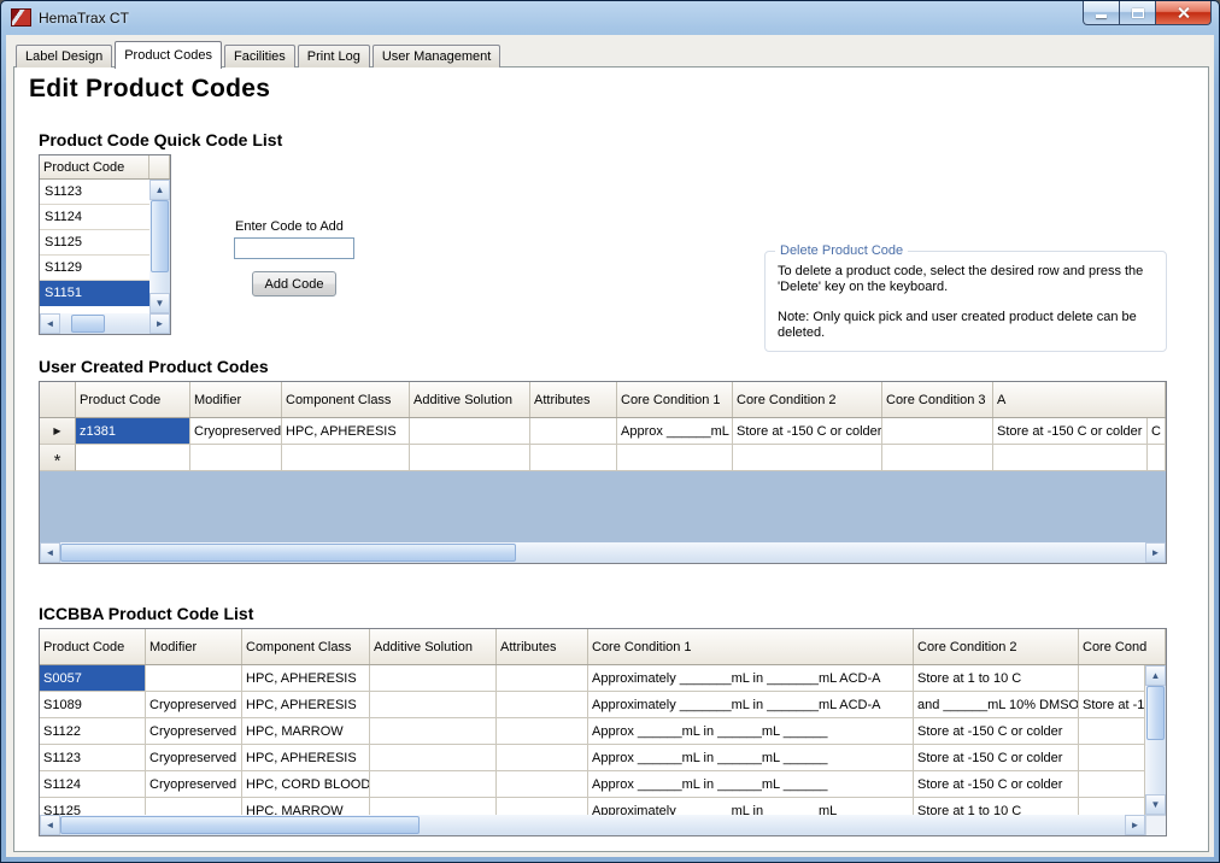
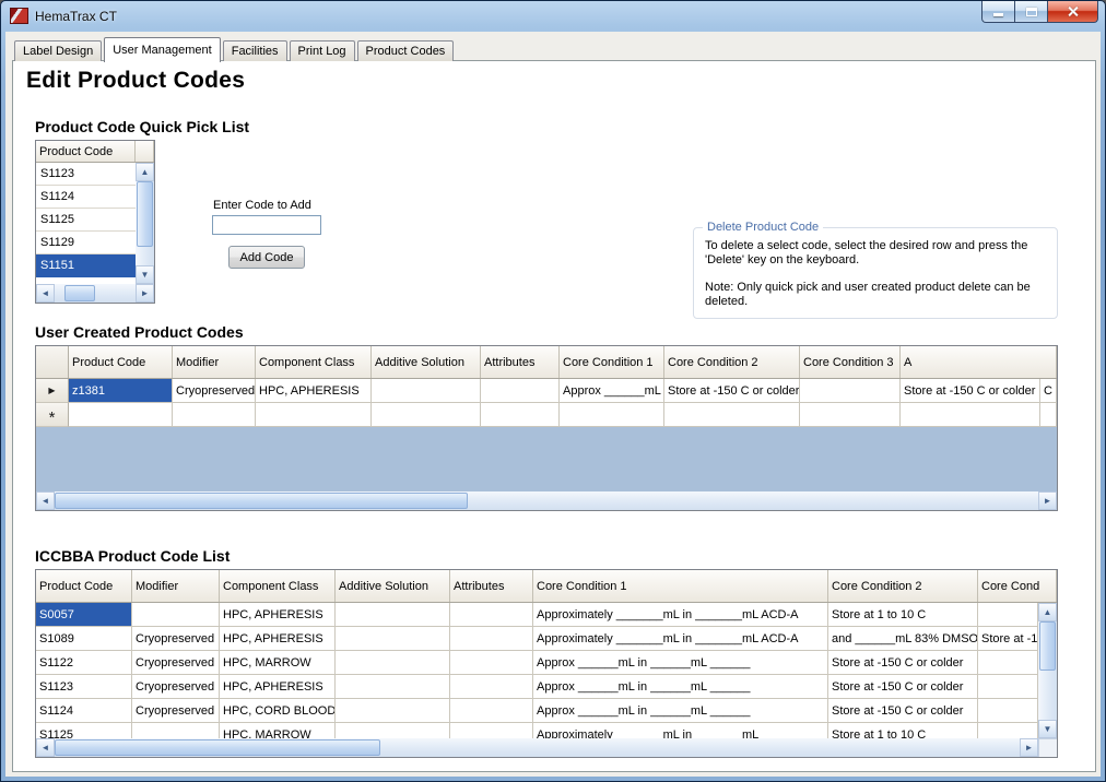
  HemaTrax CT
  Label Design
- Product Codes
+ User Management
  Facilities
  Print Log
- User Management
+ Product Codes
  Edit Product Codes
- Product Code Quick Code List
+ Product Code Quick Pick List
  Product Code
  S1123
  S1124
  S1125
  S1129
  S1151
  ▲
  ▼
  ◄
  ►
  Enter Code to Add
  Add Code
  Delete Product Code
- To delete a product code, select the desired row and press the 'Delete' key on the keyboard.
+ To delete a select code, select the desired row and press the 'Delete' key on the keyboard.
  Note: Only quick pick and user created product delete can be deleted.
  User Created Product Codes
  Product Code
  Modifier
  Component Class
  Additive Solution
  Attributes
  Core Condition 1
  Core Condition 2
  Core Condition 3
  A
  ▶
  z1381
  Cryopreserved
  HPC, APHERESIS
  Approx ______mL
  Store at -150 C or colder
  Store at -150 C or colder
  C
  *
  ◄
  ►
  ICCBBA Product Code List
  Product Code
  Modifier
  Component Class
  Additive Solution
  Attributes
  Core Condition 1
  Core Condition 2
  Core Cond
  S0057
  HPC, APHERESIS
  Approximately _______mL in _______mL ACD-A
  Store at 1 to 10 C
  S1089
  Cryopreserved
  HPC, APHERESIS
  Approximately _______mL in _______mL ACD-A
- and ______mL 10% DMSO
+ and ______mL 83% DMSO
  Store at -1
  S1122
  Cryopreserved
  HPC, MARROW
  Approx ______mL in ______mL ______
  Store at -150 C or colder
  S1123
  Cryopreserved
  HPC, APHERESIS
  Approx ______mL in ______mL ______
  Store at -150 C or colder
  S1124
  Cryopreserved
  HPC, CORD BLOOD
  Approx ______mL in ______mL ______
  Store at -150 C or colder
  S1125
  HPC, MARROW
  Approximately _______mL in _______mL
  Store at 1 to 10 C
  ▲
  ▼
  ◄
  ►
